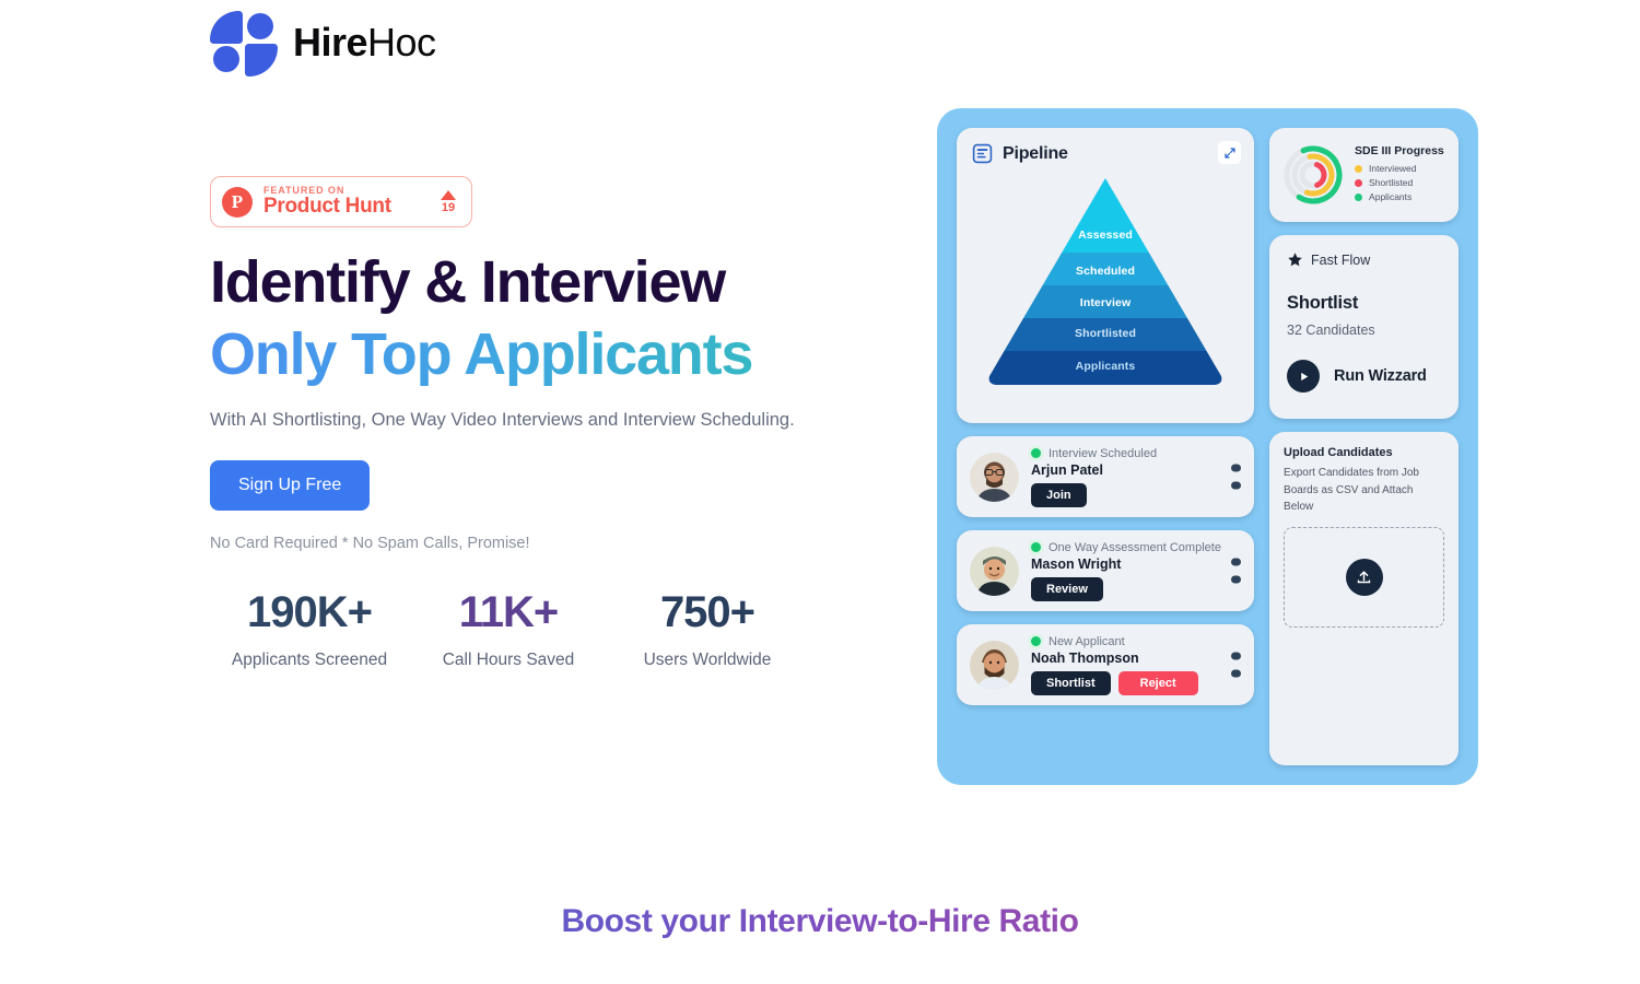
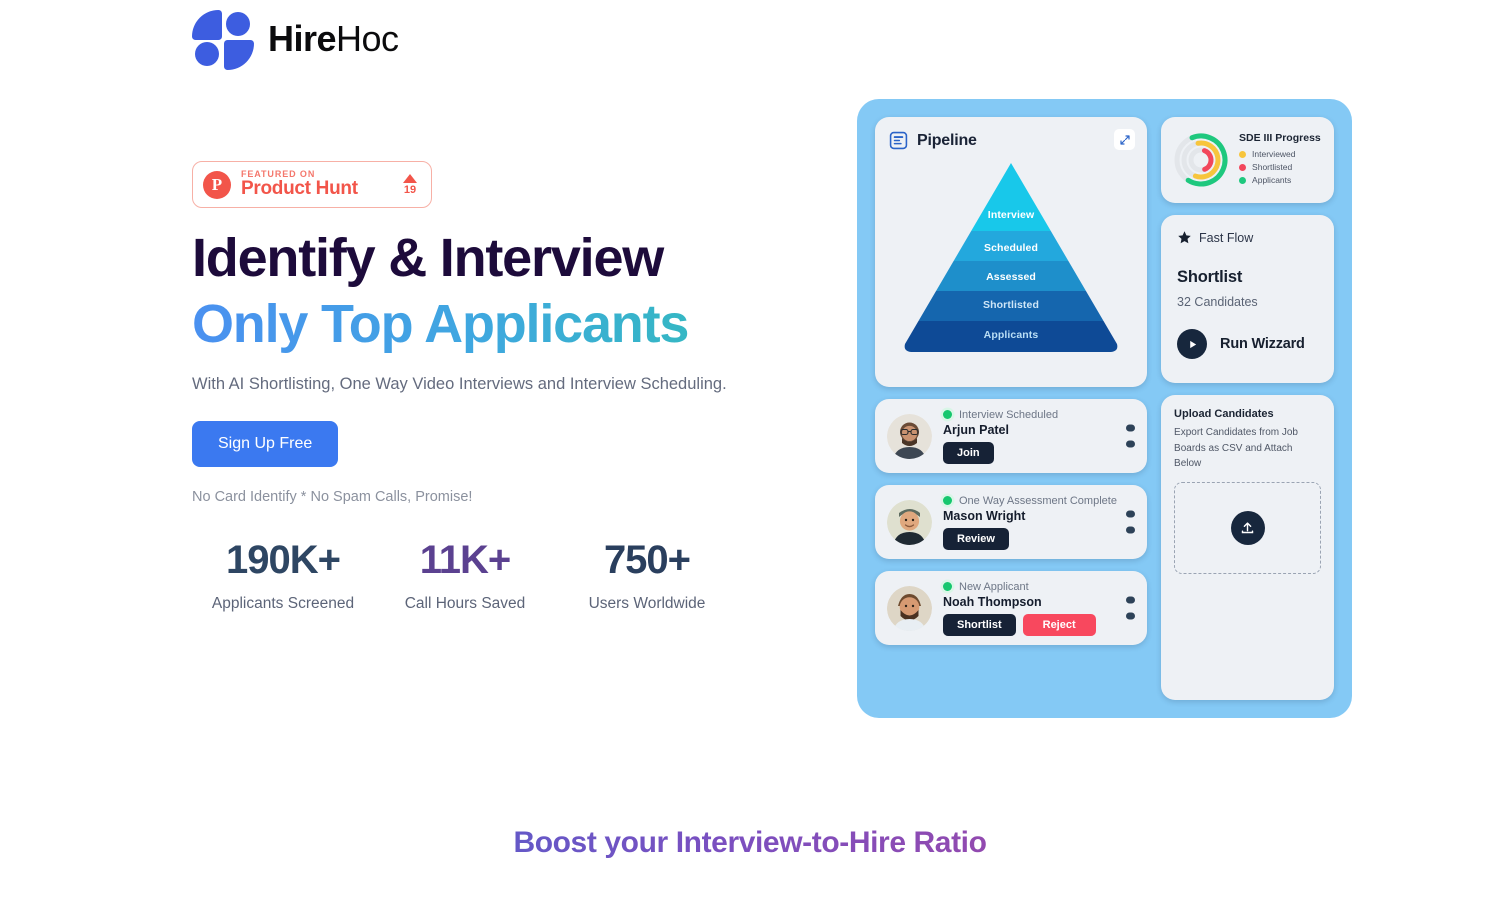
  HireHoc
  P
  FEATURED ON
  Product Hunt
  19
  Identify & Interview
  Only Top Applicants
  With AI Shortlisting, One Way Video Interviews and Interview Scheduling.
  Sign Up Free
- No Card Required * No Spam Calls, Promise!
+ No Card Identify * No Spam Calls, Promise!
  190K+
  Applicants Screened
  11K+
  Call Hours Saved
  750+
  Users Worldwide
  Pipeline
- Assessed
+ Interview
  Scheduled
- Interview
+ Assessed
  Shortlisted
  Applicants
  Interview Scheduled
  Arjun Patel
  Join
  One Way Assessment Complete
  Mason Wright
  Review
  New Applicant
  Noah Thompson
  Shortlist
  Reject
  SDE III Progress
  Interviewed
  Shortlisted
  Applicants
  Fast Flow
  Shortlist
  32 Candidates
  Run Wizzard
  Upload Candidates
  Export Candidates from Job Boards as CSV and Attach Below
  Boost your Interview-to-Hire Ratio
